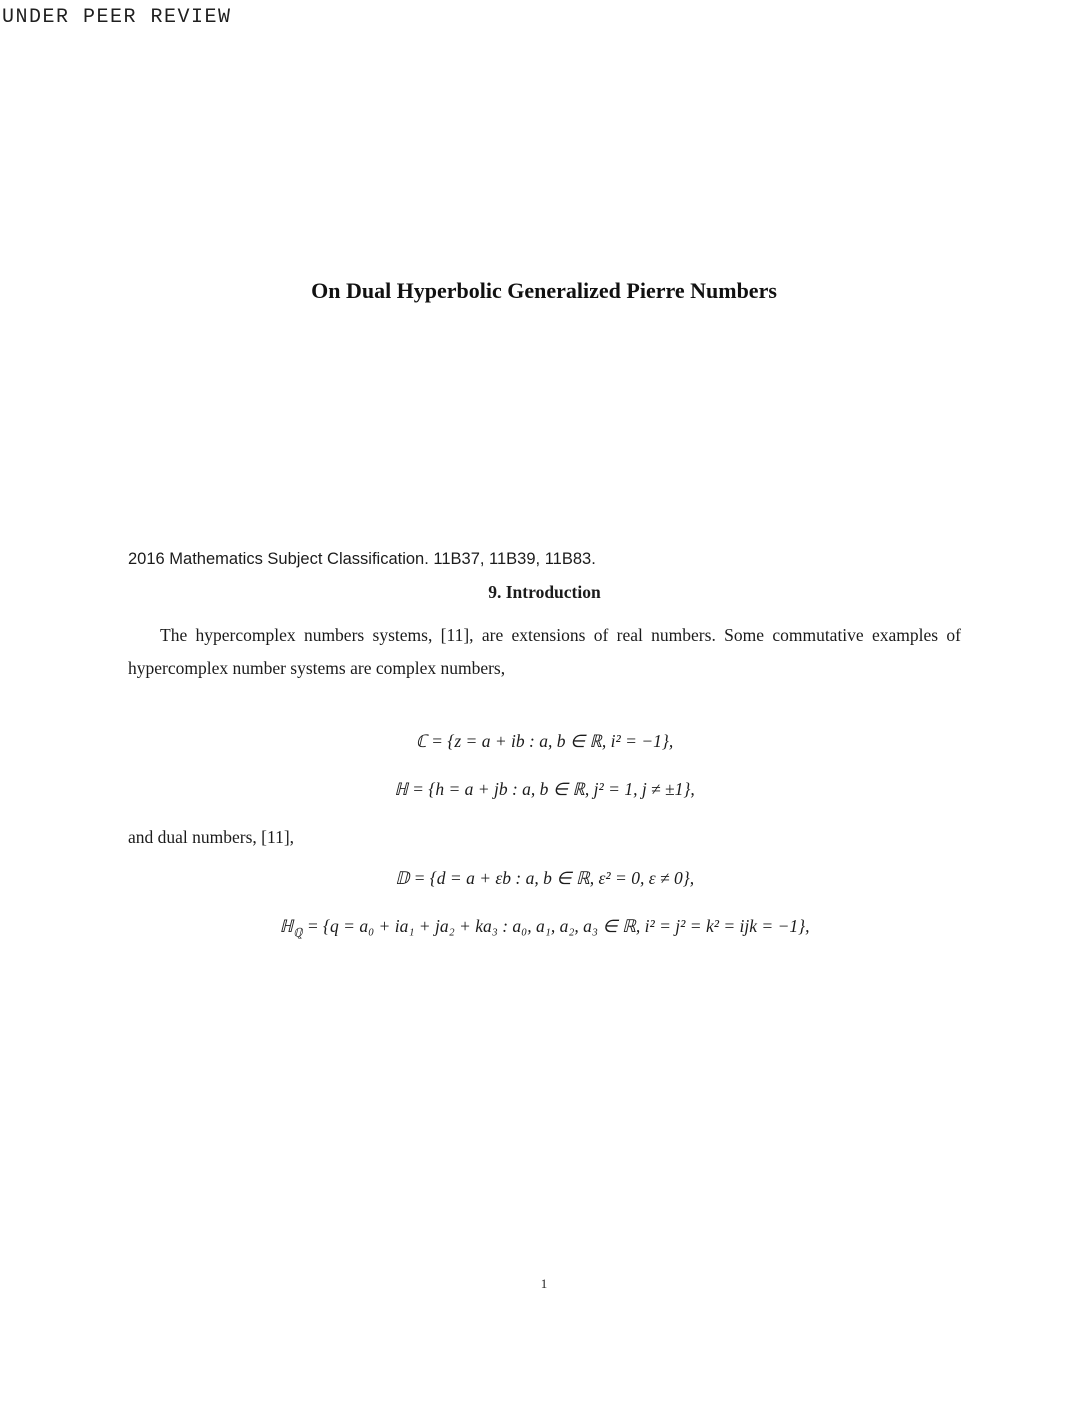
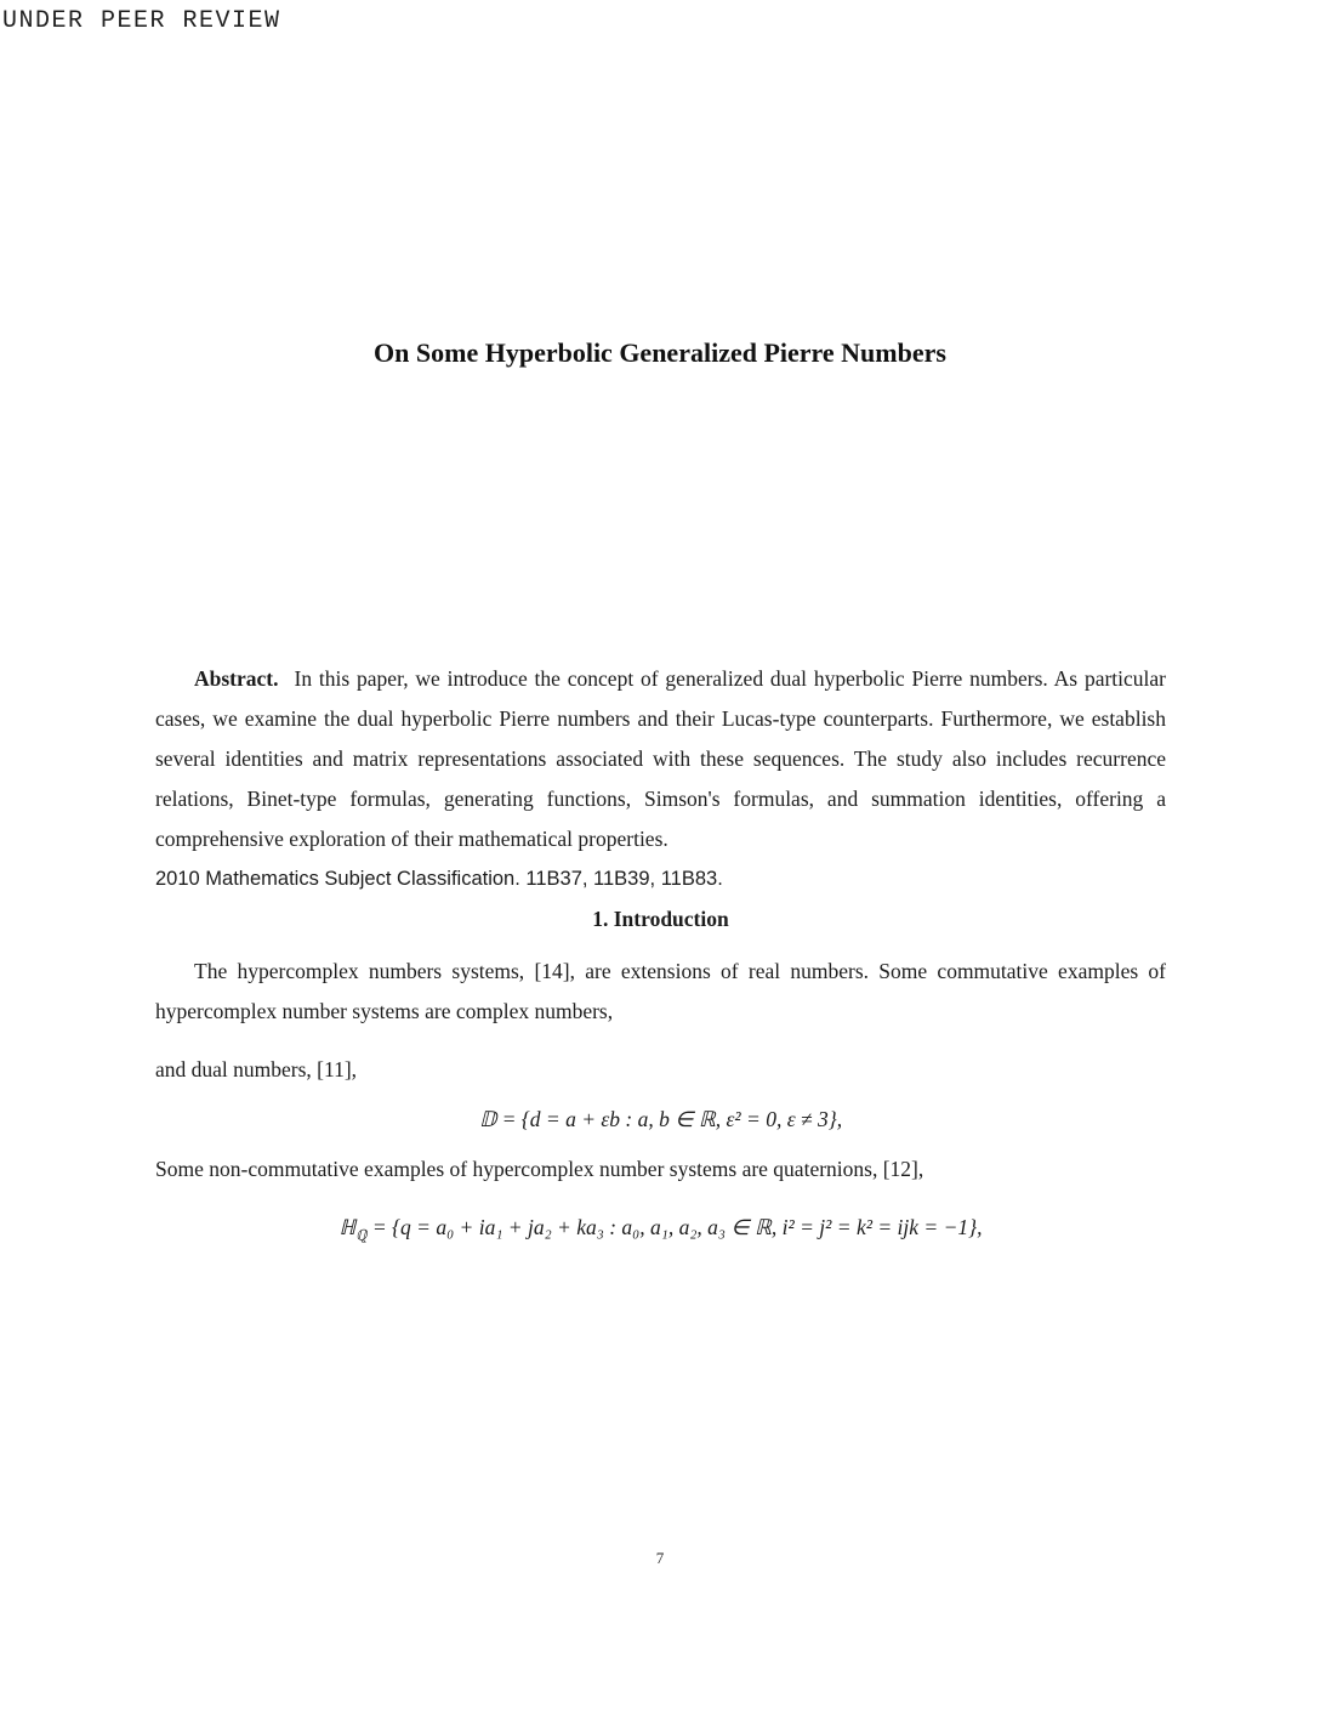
  UNDER PEER REVIEW
- On Dual Hyperbolic Generalized Pierre Numbers
+ On Some Hyperbolic Generalized Pierre Numbers
+ Abstract. In this paper, we introduce the concept of generalized dual hyperbolic Pierre numbers. As particular cases, we examine the dual hyperbolic Pierre numbers and their Lucas-type counterparts. Furthermore, we establish several identities and matrix representations associated with these sequences. The study also includes recurrence relations, Binet-type formulas, generating functions, Simson's formulas, and summation identities, offering a comprehensive exploration of their mathematical properties.
- 2016 Mathematics Subject Classification. 11B37, 11B39, 11B83.
+ 2010 Mathematics Subject Classification. 11B37, 11B39, 11B83.
- 9. Introduction
+ 1. Introduction
- The hypercomplex numbers systems, [11], are extensions of real numbers. Some commutative examples of hypercomplex number systems are complex numbers,
+ The hypercomplex numbers systems, [14], are extensions of real numbers. Some commutative examples of hypercomplex number systems are complex numbers,
- ℂ = {z = a + ib : a, b ∈ ℝ, i² = −1},
- ℍ = {h = a + jb : a, b ∈ ℝ, j² = 1, j ≠ ±1},
  and dual numbers, [11],
- 𝔻 = {d = a + εb : a, b ∈ ℝ, ε² = 0, ε ≠ 0},
+ 𝔻 = {d = a + εb : a, b ∈ ℝ, ε² = 0, ε ≠ 3},
+ Some non-commutative examples of hypercomplex number systems are quaternions, [12],
  ℍℚ = {q = a₀ + ia₁ + ja₂ + ka₃ : a₀, a₁, a₂, a₃ ∈ ℝ, i² = j² = k² = ijk = −1},
- 1
+ 7
